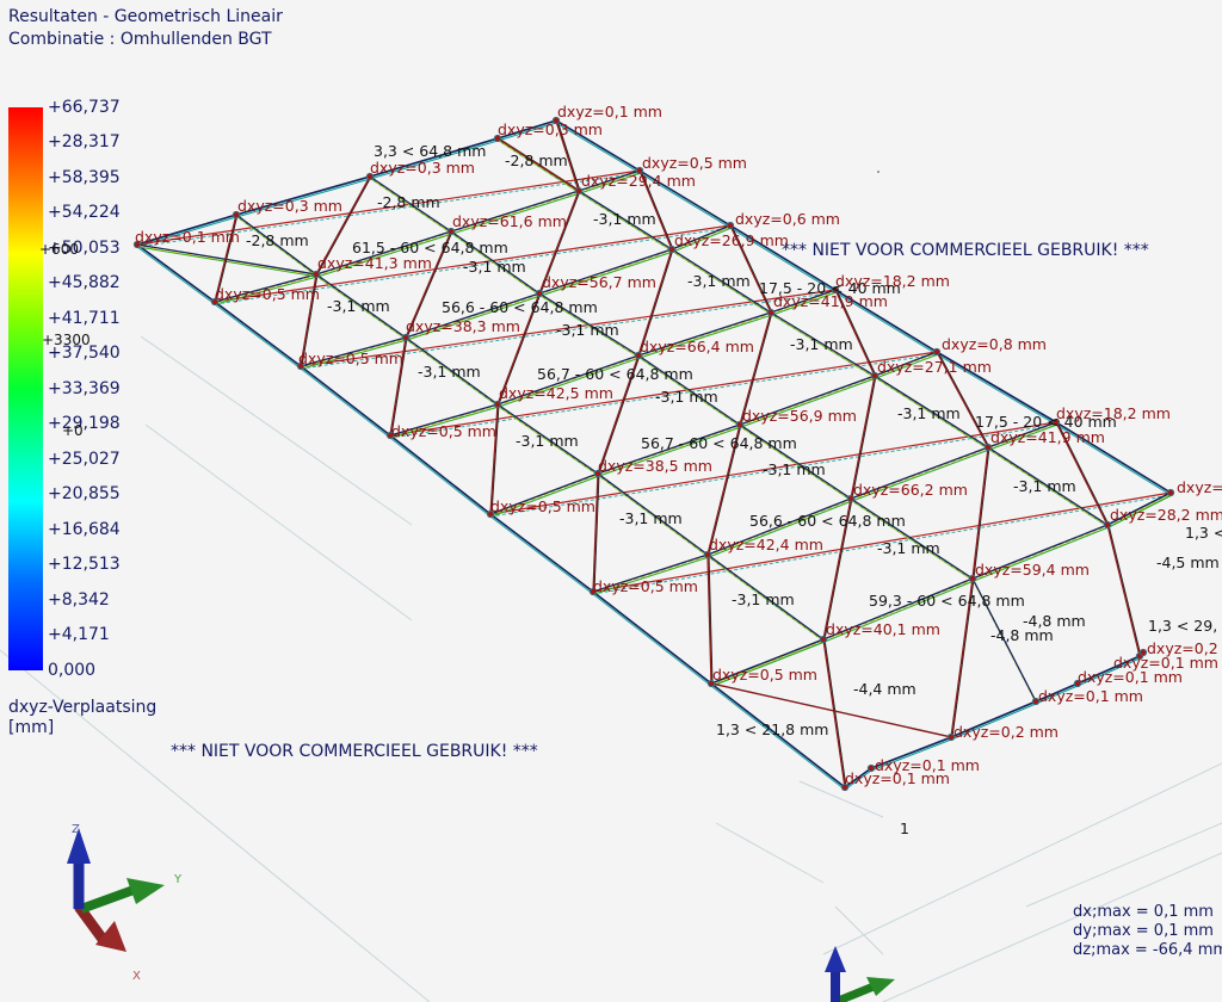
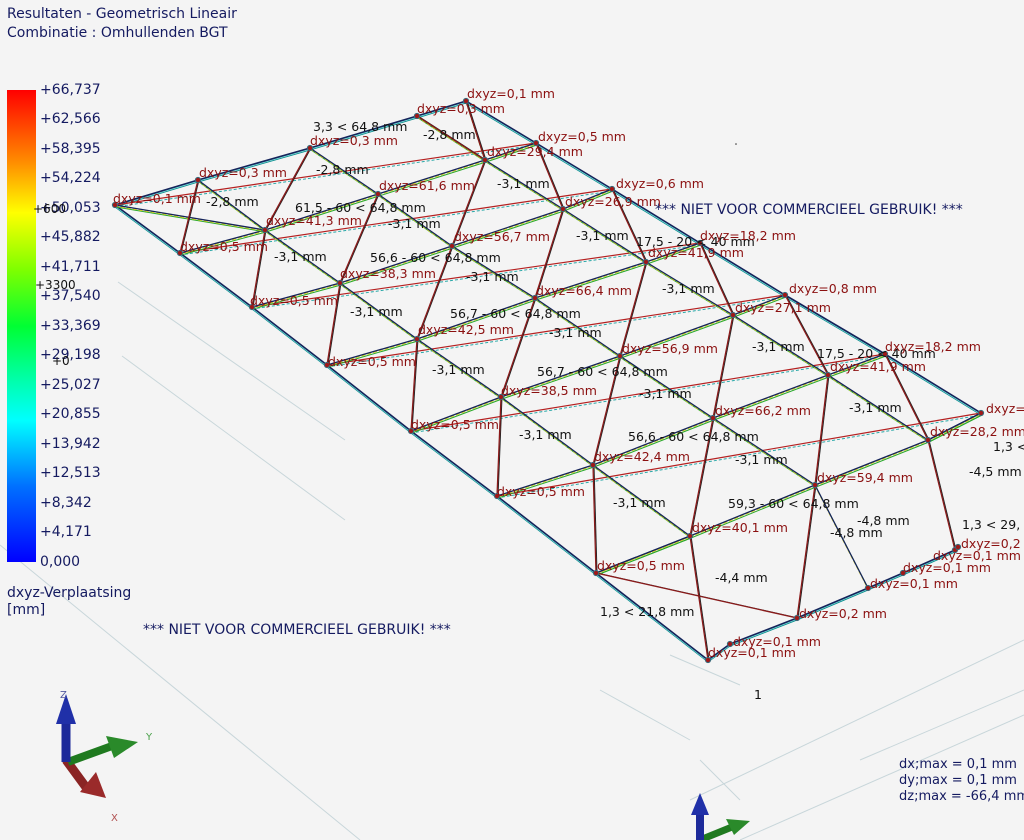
  Resultaten - Geometrisch Lineair
  Combinatie : Omhullenden BGT
  3,3 < 64,8 mm
  -2,8 mm
  -2,8 mm
  -2,8 mm
  61,5 - 60 < 64,8 mm
  -3,1 mm
  -3,1 mm
  -3,1 mm
  56,6 - 60 < 64,8 mm
  -3,1 mm
  -3,1 mm
  17,5 - 20 < 40 mm
  -3,1 mm
  -3,1 mm
  56,7 - 60 < 64,8 mm
  -3,1 mm
  -3,1 mm
  17,5 - 20 < 40 mm
  -3,1 mm
  56,7 - 60 < 64,8 mm
  -3,1 mm
  -3,1 mm
  -3,1 mm
  56,6 - 60 < 64,8 mm
  -3,1 mm
  1,3 <
  -4,5 mm
  -3,1 mm
  59,3 - 60 < 64,8 mm
  -4,8 mm
  -4,8 mm
  1,3 < 29,
  -4,4 mm
  1,3 < 21,8 mm
  dxyz=0,1 mm
  dxyz=0,3 mm
  dxyz=0,3 mm
  dxyz=0,3 mm
  dxyz=0,1 mm
  dxyz=0,5 mm
  dxyz=0,6 mm
  dxyz=18,2 mm
  dxyz=0,8 mm
  dxyz=18,2 mm
  dxyz=
  dxyz=0,5 mm
  dxyz=0,5 mm
  dxyz=0,5 mm
  dxyz=0,5 mm
  dxyz=0,5 mm
  dxyz=0,5 mm
  dxyz=0,1 mm
  dxyz=0,1 mm
  dxyz=0,2 mm
  dxyz=0,1 mm
  dxyz=0,1 mm
  dxyz=0,1 mm
  dxyz=0,2
  dxyz=41,3 mm
  dxyz=61,6 mm
  dxyz=29,4 mm
  dxyz=38,3 mm
  dxyz=56,7 mm
  dxyz=26,9 mm
  dxyz=42,5 mm
  dxyz=66,4 mm
  dxyz=41,9 mm
  dxyz=38,5 mm
  dxyz=56,9 mm
  dxyz=27,1 mm
  dxyz=42,4 mm
  dxyz=66,2 mm
  dxyz=41,9 mm
  dxyz=40,1 mm
  dxyz=59,4 mm
  dxyz=28,2 mm
  1
  +66,737
- +28,317
+ +62,566
  +58,395
  +54,224
  +50,053
  +45,882
  +41,711
  +37,540
  +33,369
  +29,198
  +25,027
  +20,855
- +16,684
+ +13,942
  +12,513
  +8,342
  +4,171
  0,000
  +600
  +3300
  +0
  dxyz-Verplaatsing
  [mm]
  *** NIET VOOR COMMERCIEEL GEBRUIK! ***
  *** NIET VOOR COMMERCIEEL GEBRUIK! ***
  dx;max = 0,1 mm
  dy;max = 0,1 mm
  dz;max = -66,4 mm
  Z
  Y
  X
